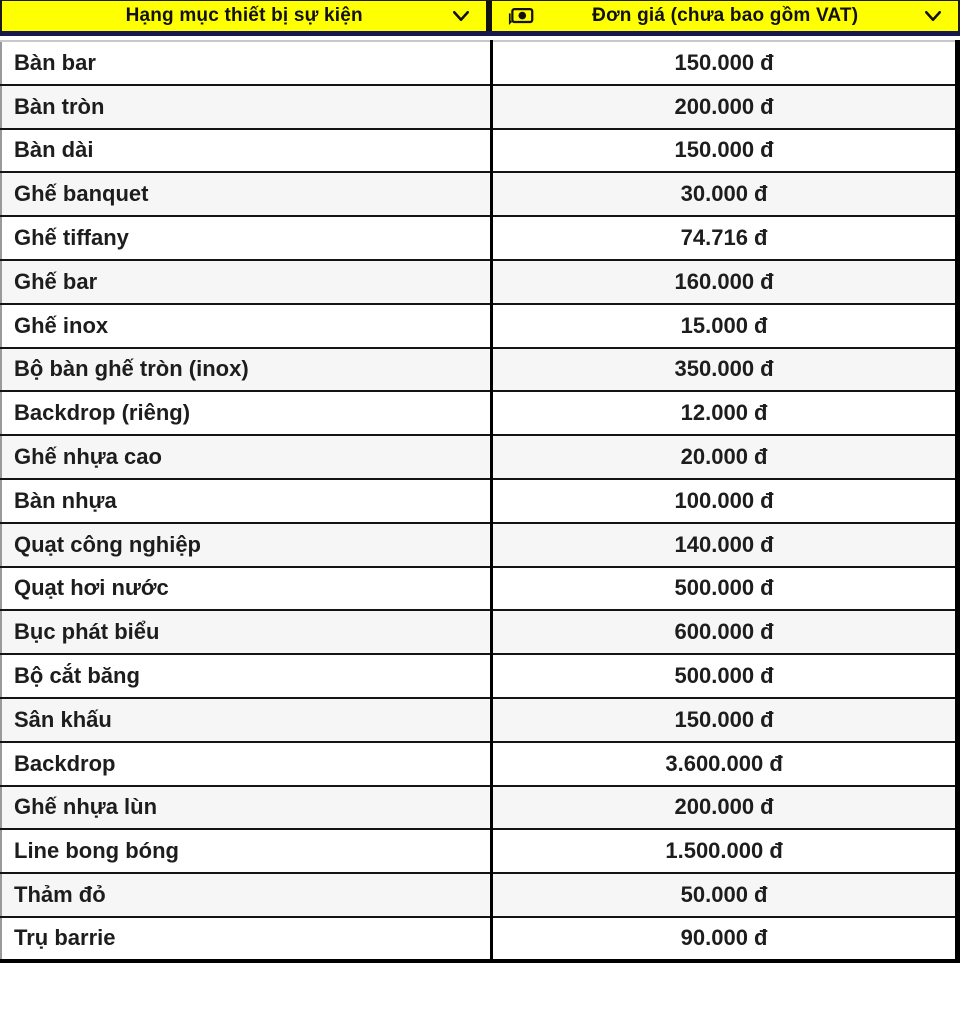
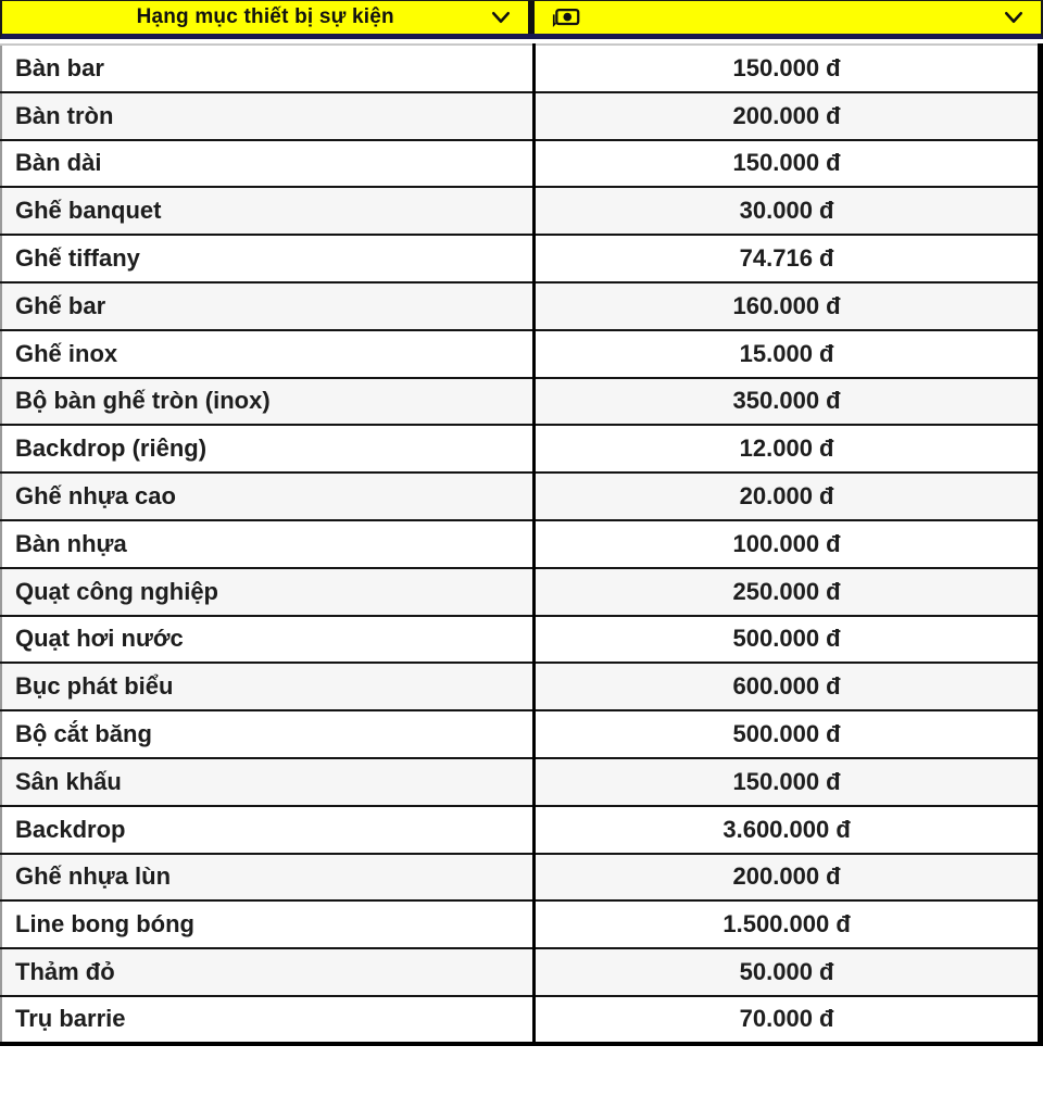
  Hạng mục thiết bị sự kiện
- Đơn giá (chưa bao gồm VAT)
  Bàn bar	150.000 đ
  Bàn tròn	200.000 đ
  Bàn dài	150.000 đ
  Ghế banquet	30.000 đ
  Ghế tiffany	74.716 đ
  Ghế bar	160.000 đ
  Ghế inox	15.000 đ
  Bộ bàn ghế tròn (inox)	350.000 đ
  Backdrop (riêng)	12.000 đ
  Ghế nhựa cao	20.000 đ
  Bàn nhựa	100.000 đ
- Quạt công nghiệp	140.000 đ
+ Quạt công nghiệp	250.000 đ
  Quạt hơi nước	500.000 đ
  Bục phát biểu	600.000 đ
  Bộ cắt băng	500.000 đ
  Sân khấu	150.000 đ
  Backdrop	3.600.000 đ
  Ghế nhựa lùn	200.000 đ
  Line bong bóng	1.500.000 đ
  Thảm đỏ	50.000 đ
- Trụ barrie	90.000 đ
+ Trụ barrie	70.000 đ
